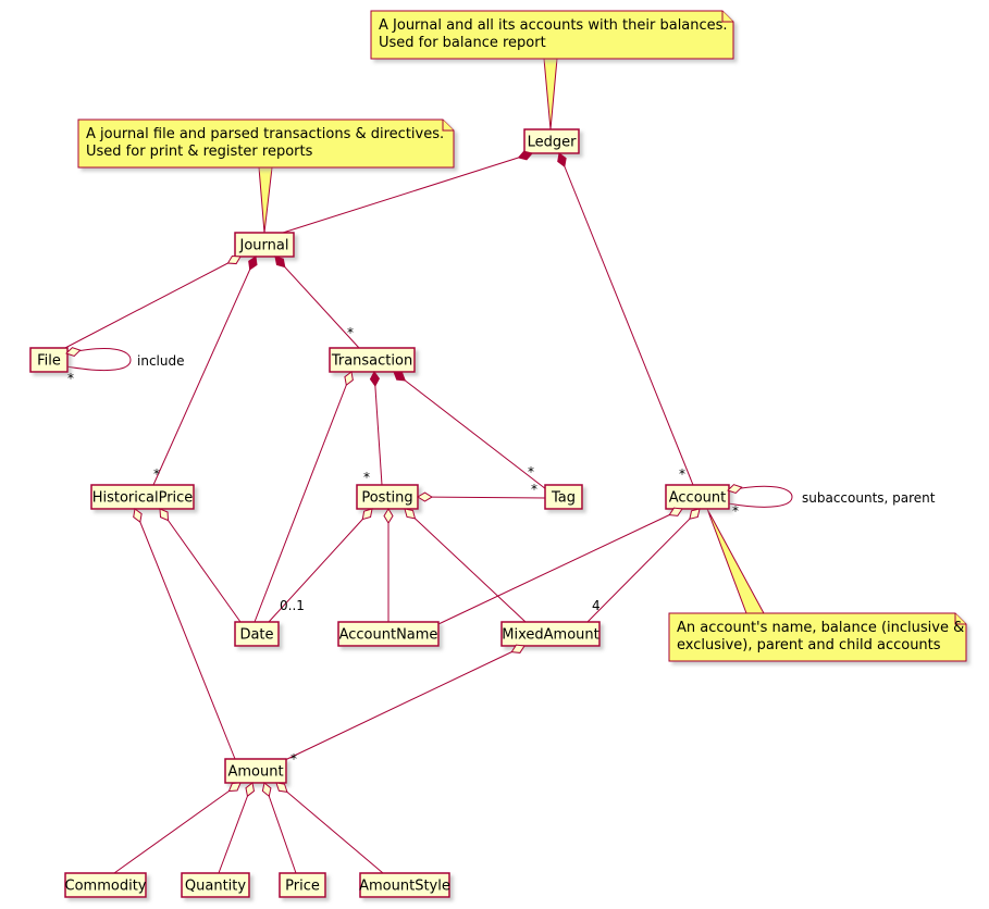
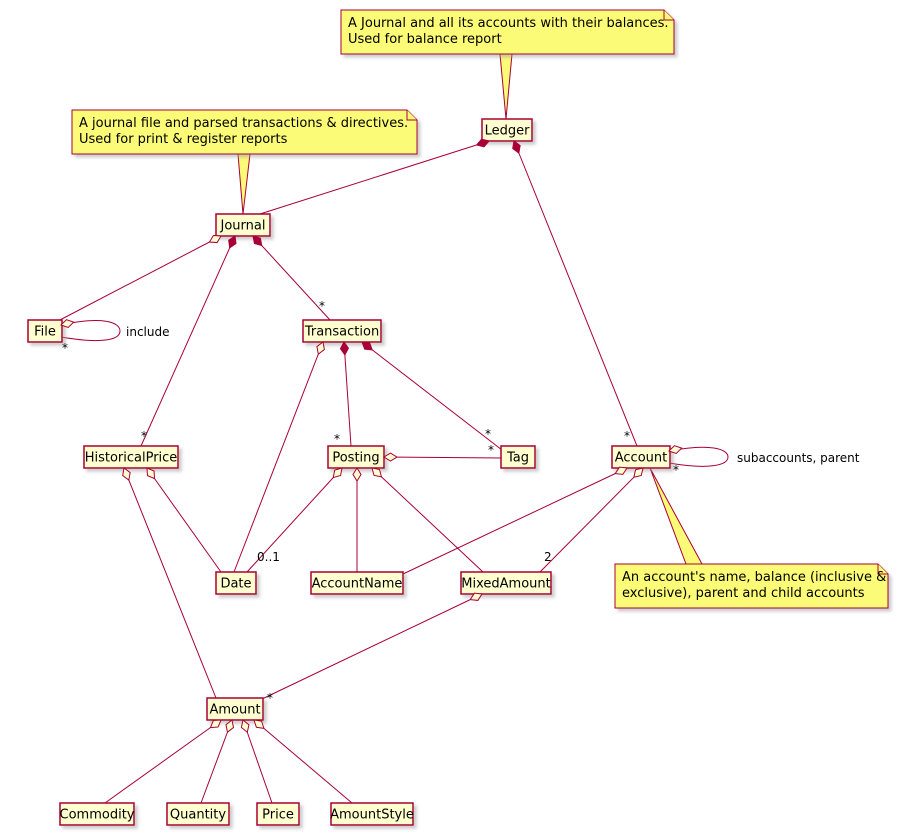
  A Journal and all its accounts with their balances.
  Used for balance report
  A journal file and parsed transactions & directives.
  Used for print & register reports
  An account's name, balance (inclusive &
  exclusive), parent and child accounts
  Ledger
  Journal
  File
  Transaction
  HistoricalPrice
  Posting
  Tag
  Account
  Date
  AccountName
  MixedAmount
  Amount
  Commodity
  Quantity
  Price
  AmountStyle
  *
  *
  *
  *
  *
  *
  0..1
- 4
+ 2
  *
  include
  *
  subaccounts, parent
  *
